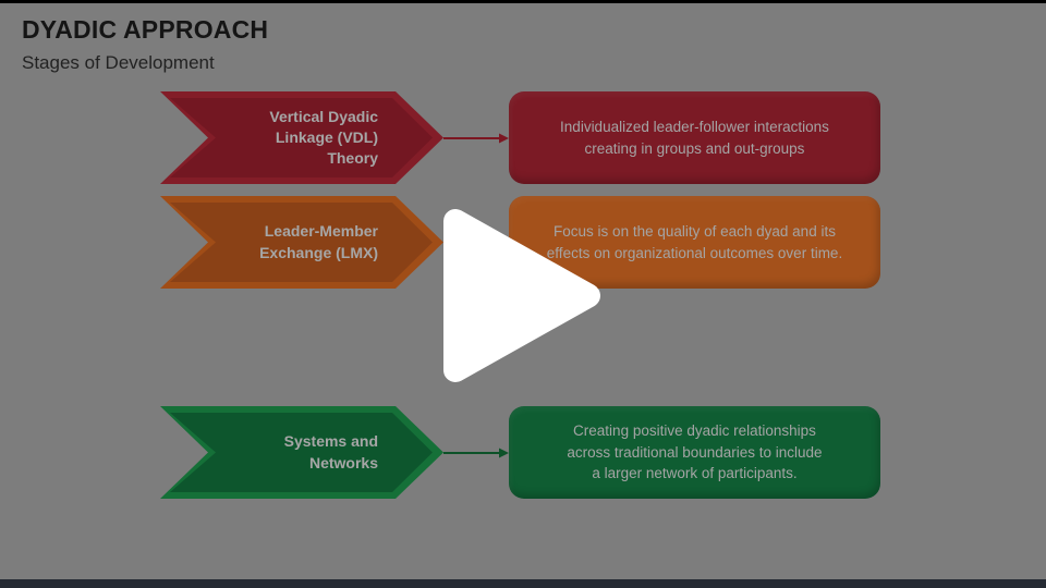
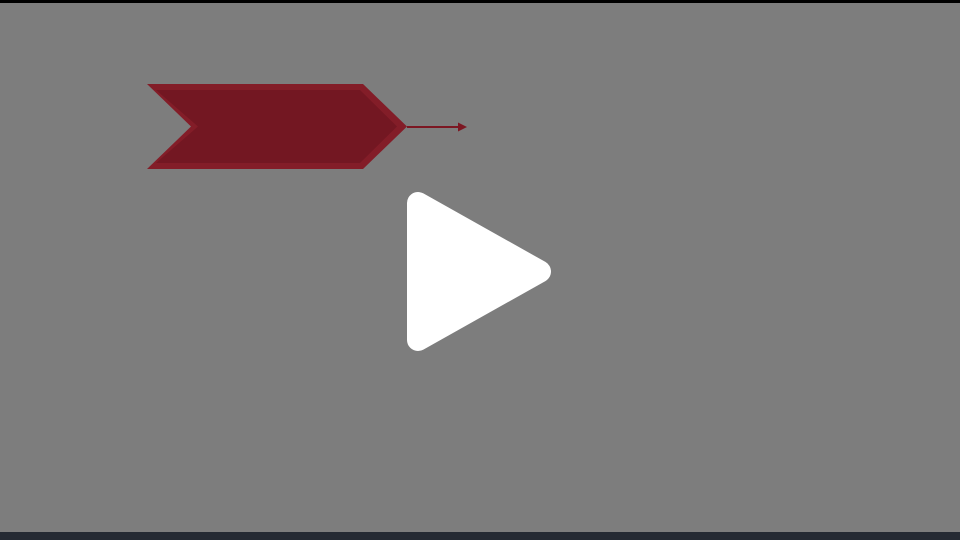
- DYADIC APPROACH
- Stages of Development
- Vertical Dyadic
- Linkage (VDL)
- Theory
- Individualized leader-follower interactions
- creating in groups and out-groups
- Leader-Member
- Exchange (LMX)
- Focus is on the quality of each dyad and its
- effects on organizational outcomes over time.
- Systems and
- Networks
- Creating positive dyadic relationships
- across traditional boundaries to include
- a larger network of participants.
